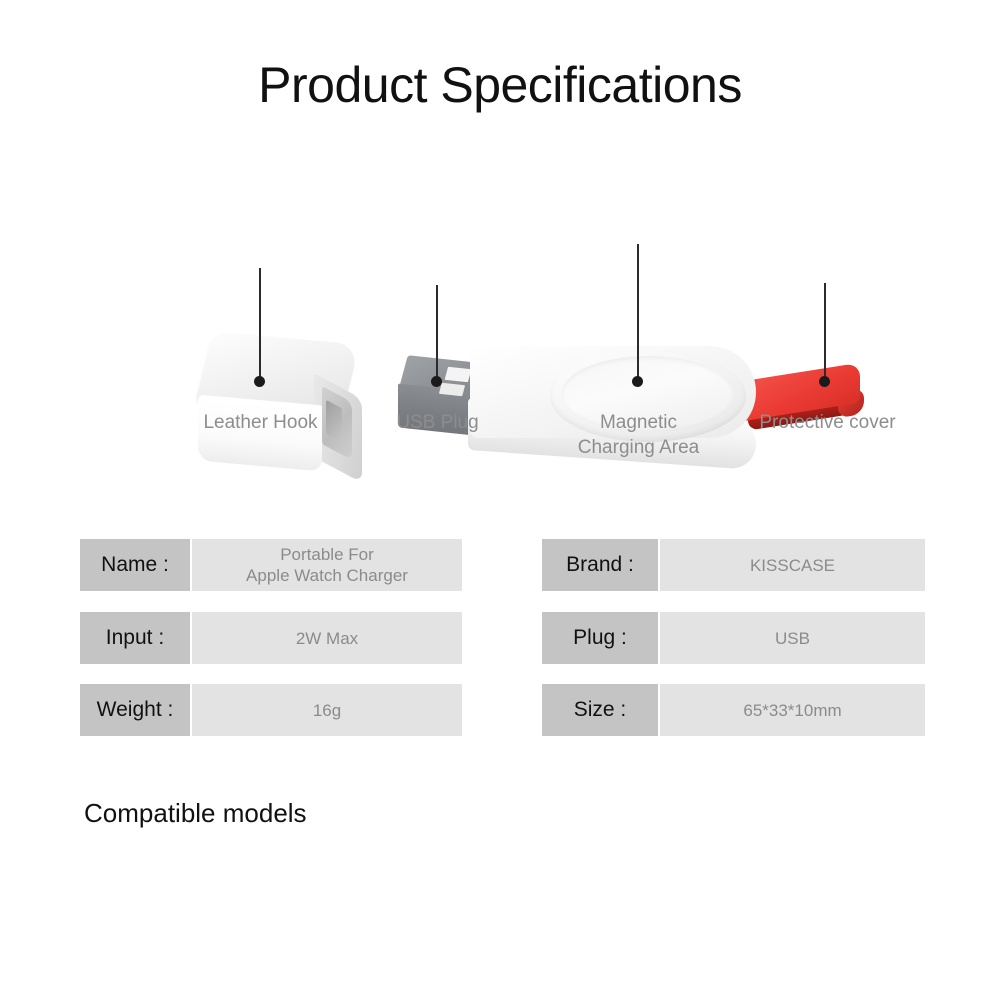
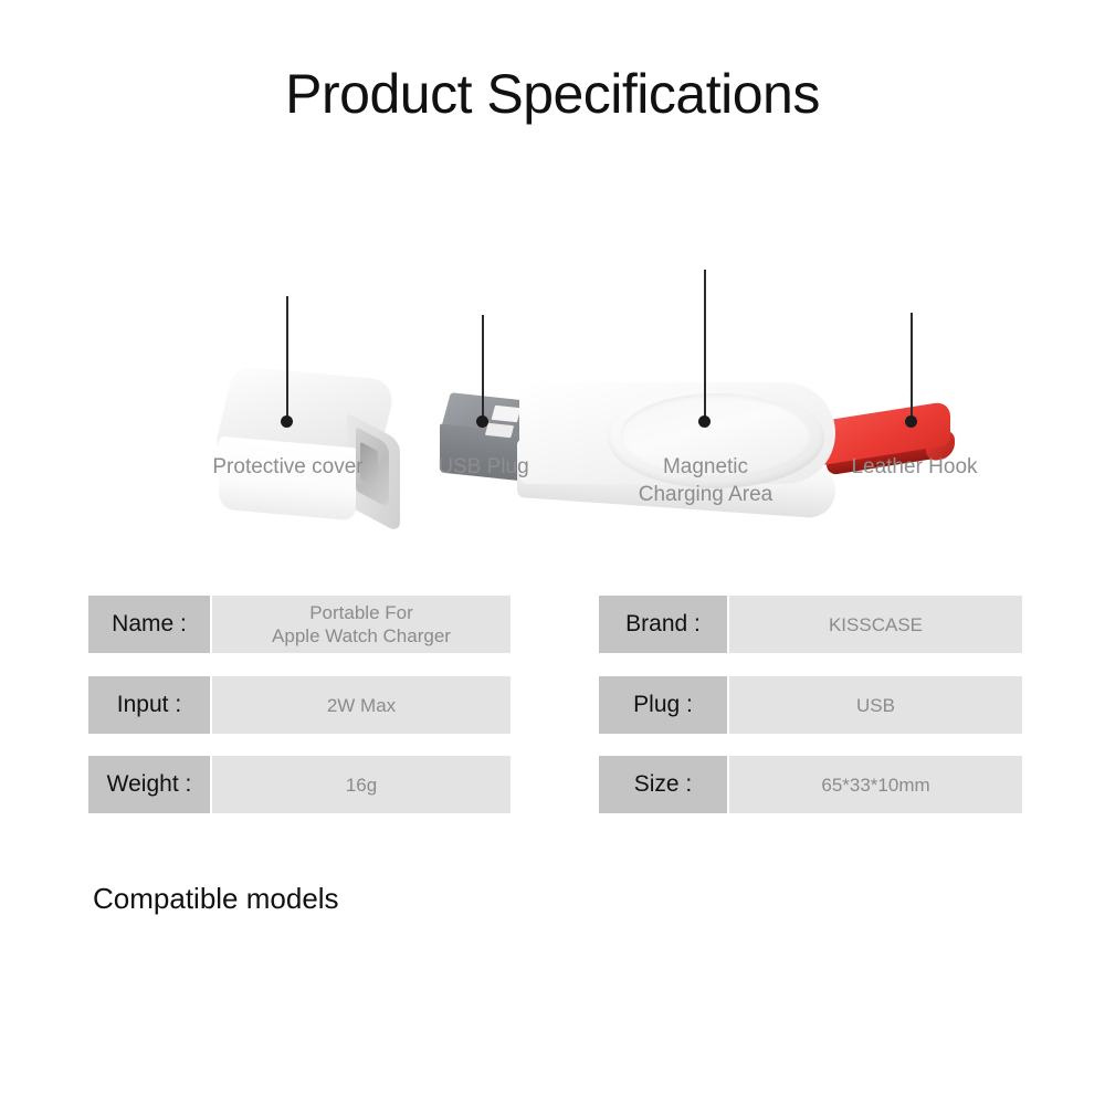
  Product Specifications
- Leather Hook
+ Protective cover
  USB Plug
  Magnetic
  Charging Area
- Protective cover
+ Leather Hook
  Name :
  Portable For
  Apple Watch Charger
  Input :
  2W Max
  Weight :
  16g
  Brand :
  KISSCASE
  Plug :
  USB
  Size :
  65*33*10mm
  Compatible models
